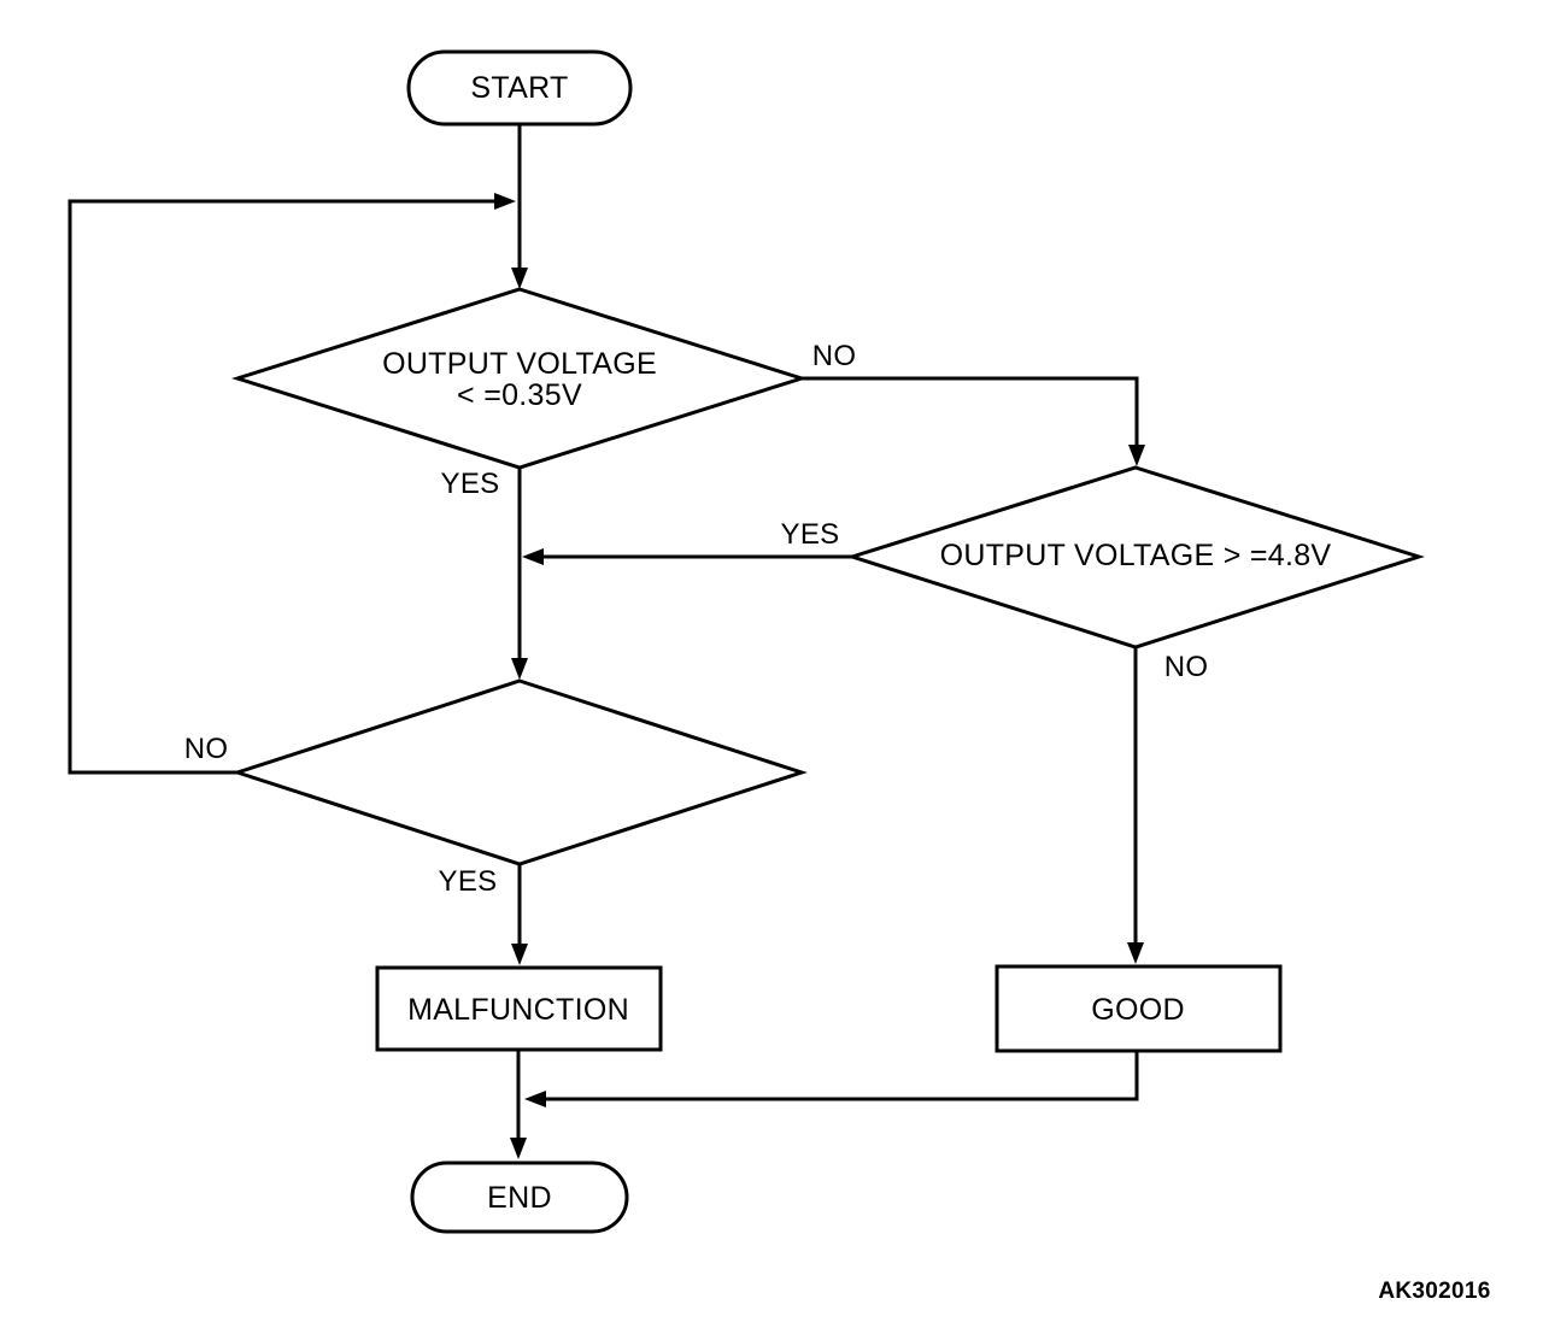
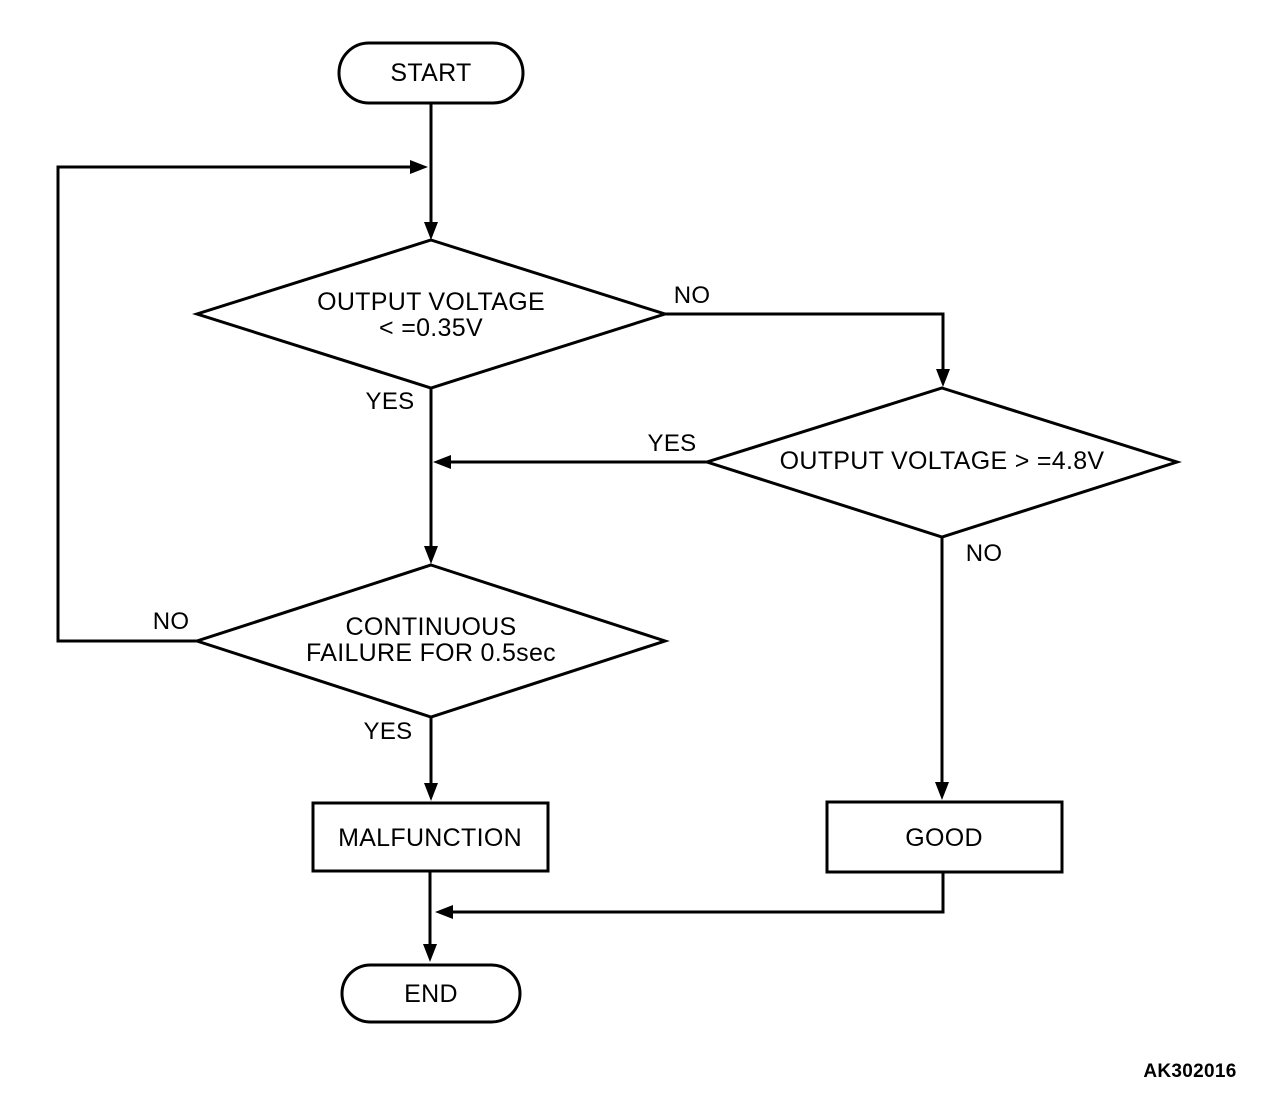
  START
  OUTPUT VOLTAGE
  < =0.35V
  OUTPUT VOLTAGE > =4.8V
+ CONTINUOUS
+ FAILURE FOR 0.5sec
  MALFUNCTION
  GOOD
  END
  NO
  YES
  YES
  NO
  NO
  YES
  AK302016
